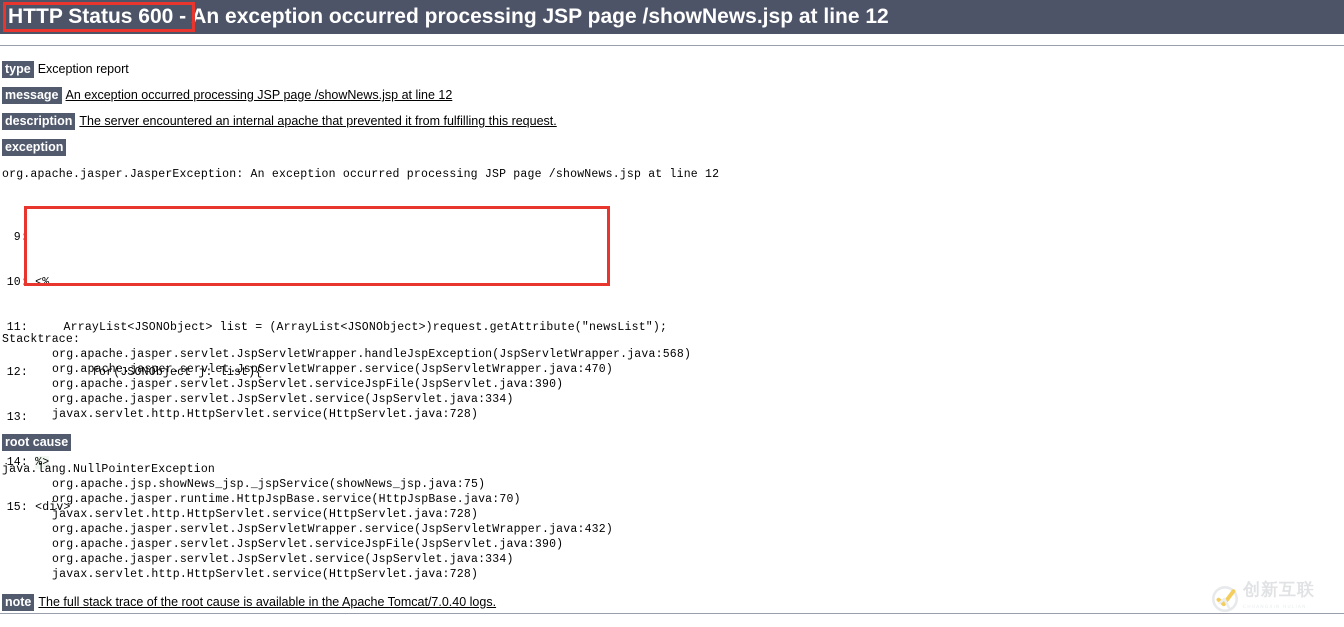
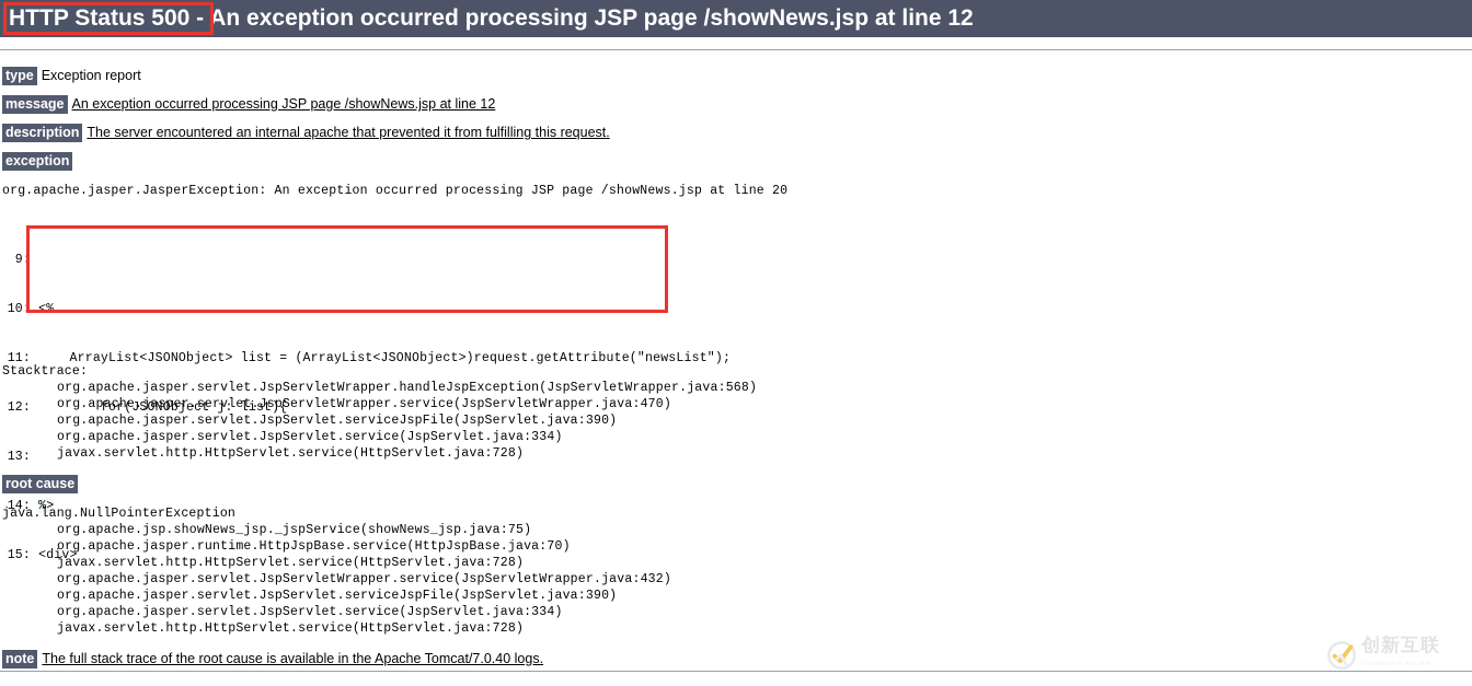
- HTTP Status 600 - An exception occurred processing JSP page /showNews.jsp at line 12
+ HTTP Status 500 - An exception occurred processing JSP page /showNews.jsp at line 12
  type Exception report
  message An exception occurred processing JSP page /showNews.jsp at line 12
  description The server encountered an internal apache that prevented it from fulfilling this request.
  exception
- org.apache.jasper.JasperException: An exception occurred processing JSP page /showNews.jsp at line 12
+ org.apache.jasper.JasperException: An exception occurred processing JSP page /showNews.jsp at line 20
  9:
  10: <%
  11: ArrayList<JSONObject> list = (ArrayList<JSONObject>)request.getAttribute("newsList");
  12: for(JSONObject j: list){
  13:
  14: %>
  15: <div>
  Stacktrace:
  org.apache.jasper.servlet.JspServletWrapper.handleJspException(JspServletWrapper.java:568)
  org.apache.jasper.servlet.JspServletWrapper.service(JspServletWrapper.java:470)
  org.apache.jasper.servlet.JspServlet.serviceJspFile(JspServlet.java:390)
  org.apache.jasper.servlet.JspServlet.service(JspServlet.java:334)
  javax.servlet.http.HttpServlet.service(HttpServlet.java:728)
  root cause
  java.lang.NullPointerException
  org.apache.jsp.showNews_jsp._jspService(showNews_jsp.java:75)
  org.apache.jasper.runtime.HttpJspBase.service(HttpJspBase.java:70)
  javax.servlet.http.HttpServlet.service(HttpServlet.java:728)
  org.apache.jasper.servlet.JspServletWrapper.service(JspServletWrapper.java:432)
  org.apache.jasper.servlet.JspServlet.serviceJspFile(JspServlet.java:390)
  org.apache.jasper.servlet.JspServlet.service(JspServlet.java:334)
  javax.servlet.http.HttpServlet.service(HttpServlet.java:728)
  note The full stack trace of the root cause is available in the Apache Tomcat/7.0.40 logs.
  创新互联
